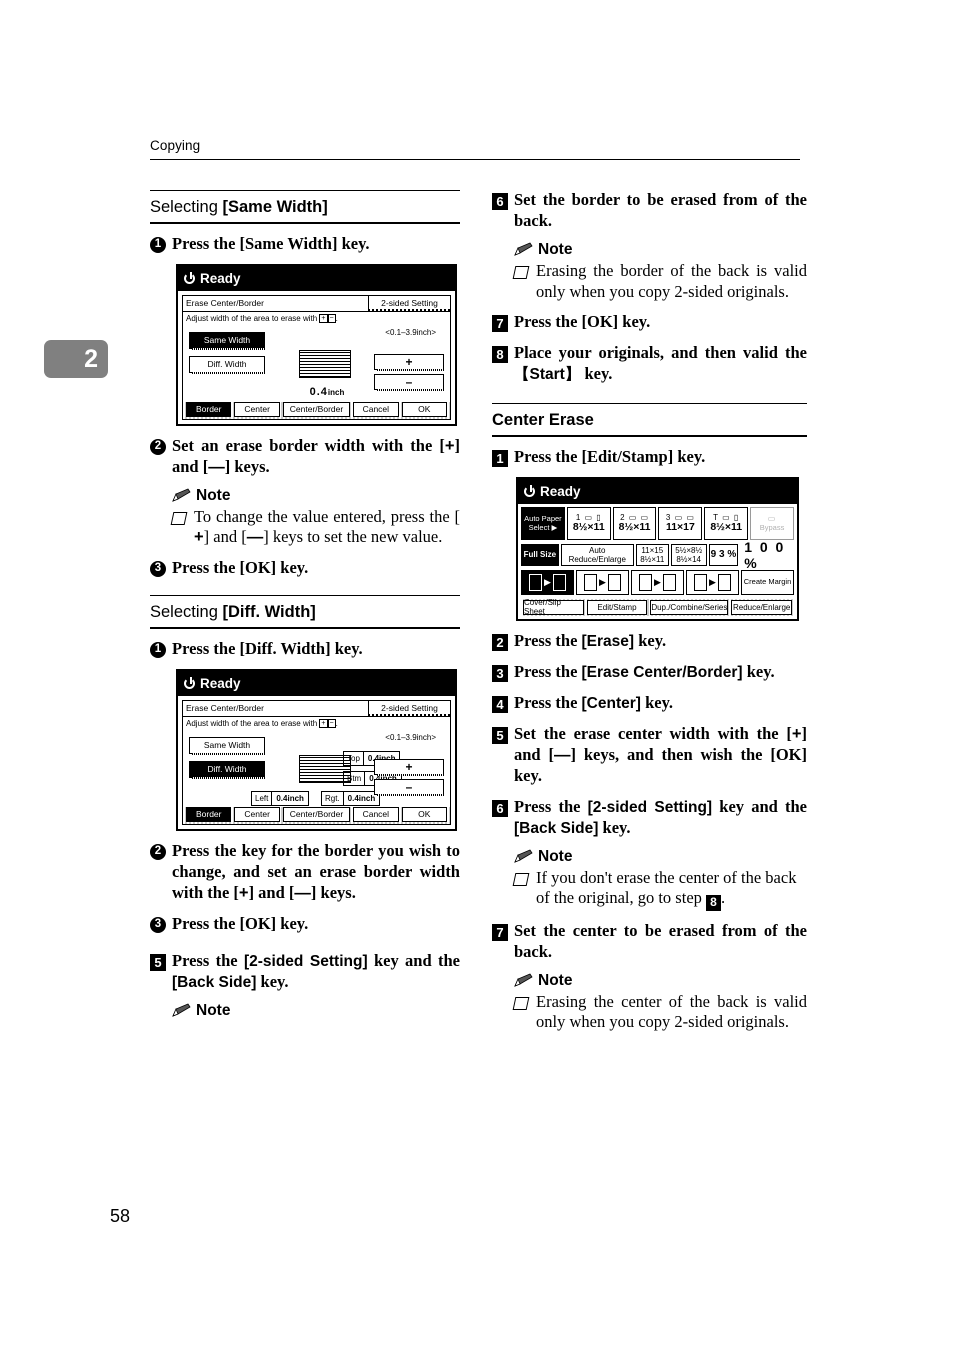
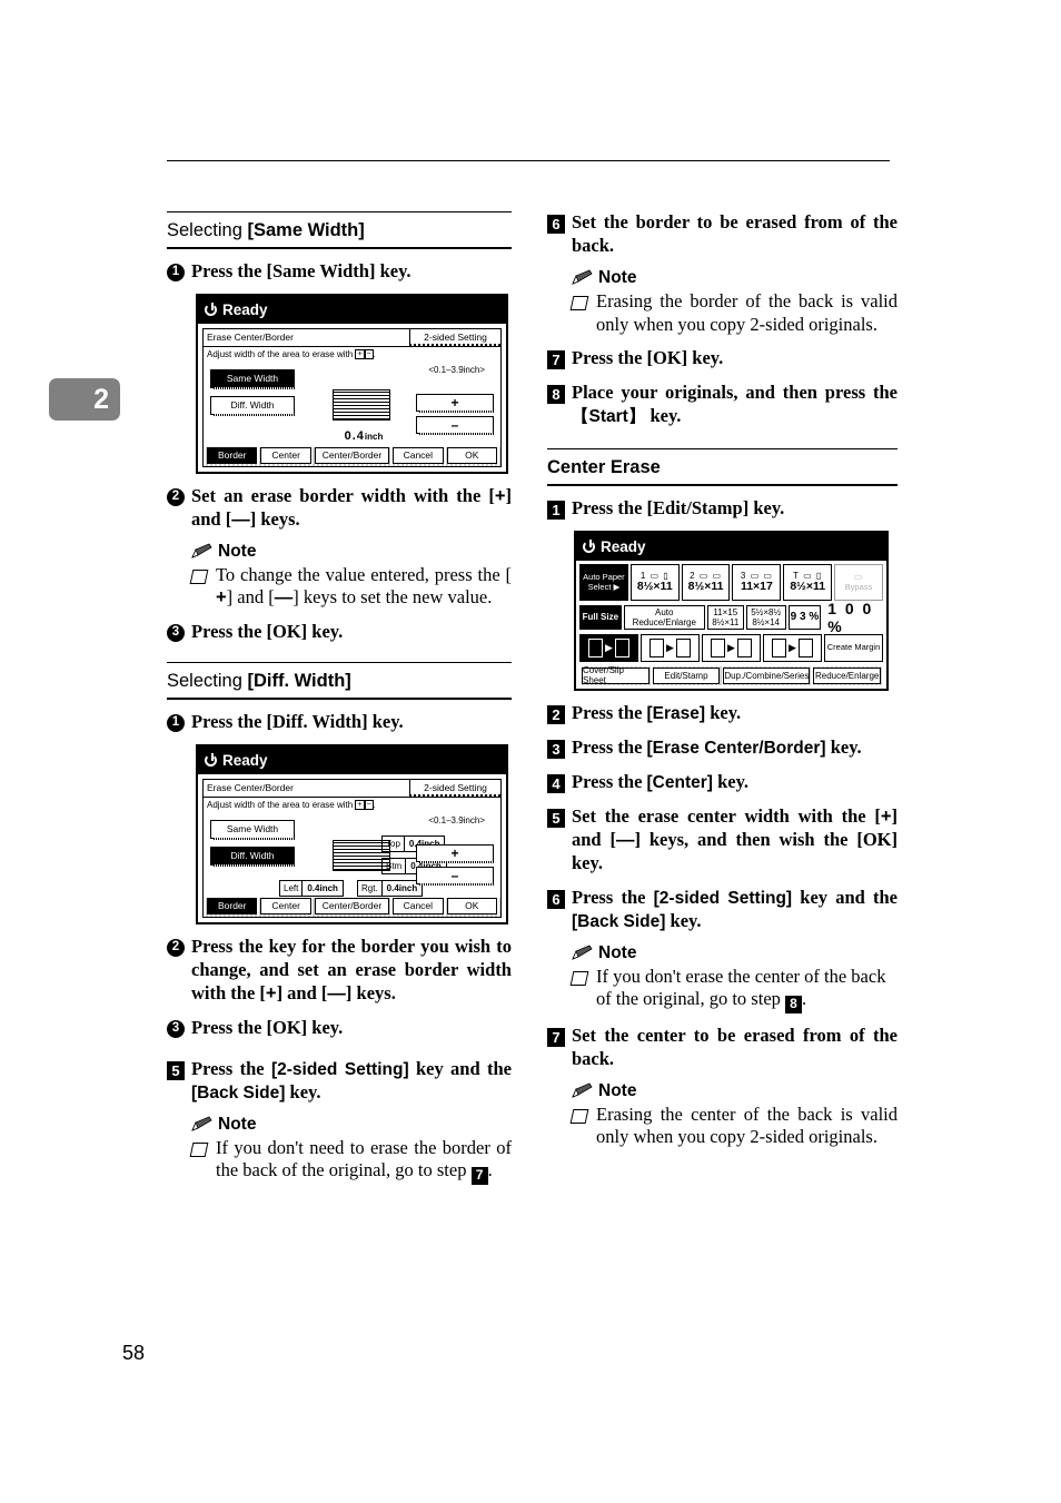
- Copying
  2
  58
  Selecting [Same Width]
  1
  Press the [Same Width] key.
  Ready
  Erase Center/Border
  2-sided Setting
  Adjust width of the area to erase with .
  <0.1–3.9inch>
  Same Width
  Diff. Width
  0.4inch
  +
  –
  Border
  Center
  Center/Border
  Cancel
  OK
  2
  Set an erase border width with the [+] and [—] keys.
  Note
  To change the value entered, press the [+] and [—] keys to set the new value.
  3
  Press the [OK] key.
  Selecting [Diff. Width]
  1
  Press the [Diff. Width] key.
  Ready
  Erase Center/Border
  2-sided Setting
  Adjust width of the area to erase with .
  <0.1–3.9inch>
  Same Width
  Diff. Width
  Top
  Btm
  Left
  0.4inch
  Rgt.
  0.4inch
  +
  –
  Border
  Center
  Center/Border
  Cancel
  OK
  2
  Press the key for the border you wish to change, and set an erase border width with the [+] and [—] keys.
  3
  Press the [OK] key.
  5
  Press the [2-sided Setting] key and the [Back Side] key.
  Note
+ If you don't need to erase the border of the back of the original, go to step 7 .
  6
  Set the border to be erased from of the back.
  Note
  Erasing the border of the back is valid only when you copy 2-sided originals.
  7
  Press the [OK] key.
  8
- Place your originals, and then valid the 【Start】 key.
+ Place your originals, and then press the 【Start】 key.
  Center Erase
  1
  Press the [Edit/Stamp] key.
  Ready
  Auto Paper Select ▶
  1 ▭ ▯
  8½×11
  2 ▭ ▭
  8½×11
  3 ▭ ▭
  11×17
  T ▭ ▯
  8½×11
  ▭
  Bypass
  Full Size
  Auto Reduce/Enlarge
  11×15
  8½×11
  5½×8½
  8½×14
  9 3 %
  1 0 0 %
  ▶
  ▶
  ▶
  ▶
  Create Margin
  Cover/Slip Sheet
  Edit/Stamp
  Dup./Combine/Series
  Reduce/Enlarge
  2
  Press the [Erase] key.
  3
  Press the [Erase Center/Border] key.
  4
  Press the [Center] key.
  5
  Set the erase center width with the [+] and [—] keys, and then wish the [OK] key.
  6
  Press the [2-sided Setting] key and the [Back Side] key.
  Note
  If you don't erase the center of the back of the original, go to step 8 .
  7
  Set the center to be erased from of the back.
  Note
  Erasing the center of the back is valid only when you copy 2-sided originals.
